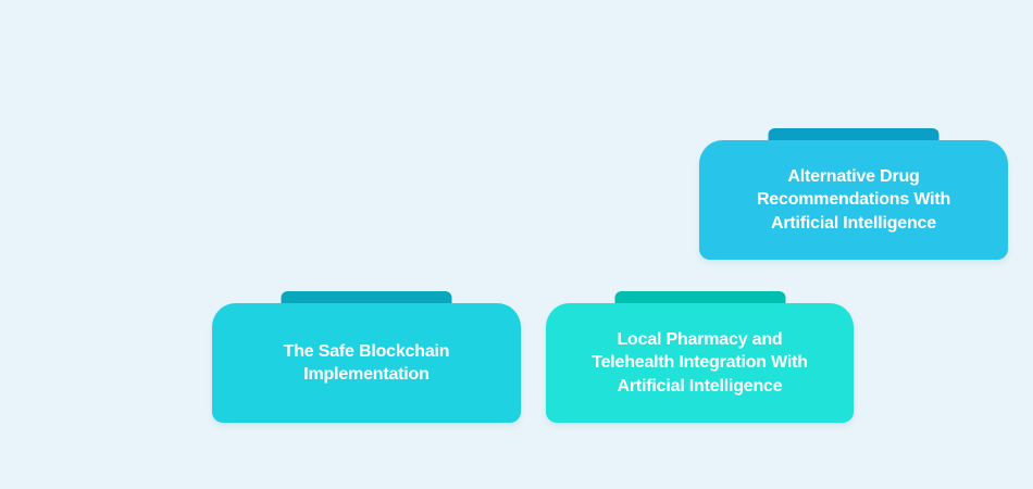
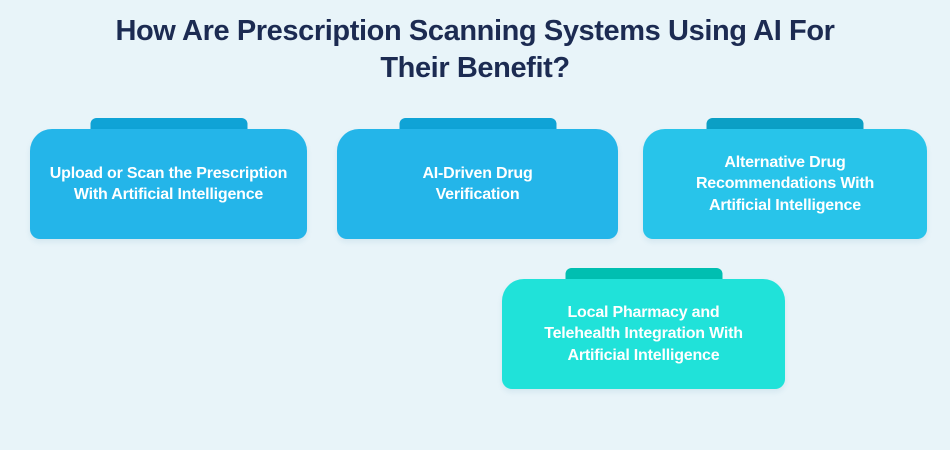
+ How Are Prescription Scanning Systems Using AI For
+ Their Benefit?
+ Upload or Scan the Prescription
+ With Artificial Intelligence
+ AI-Driven Drug
+ Verification
  Alternative Drug
  Recommendations With
  Artificial Intelligence
- The Safe Blockchain
- Implementation
  Local Pharmacy and
  Telehealth Integration With
  Artificial Intelligence
